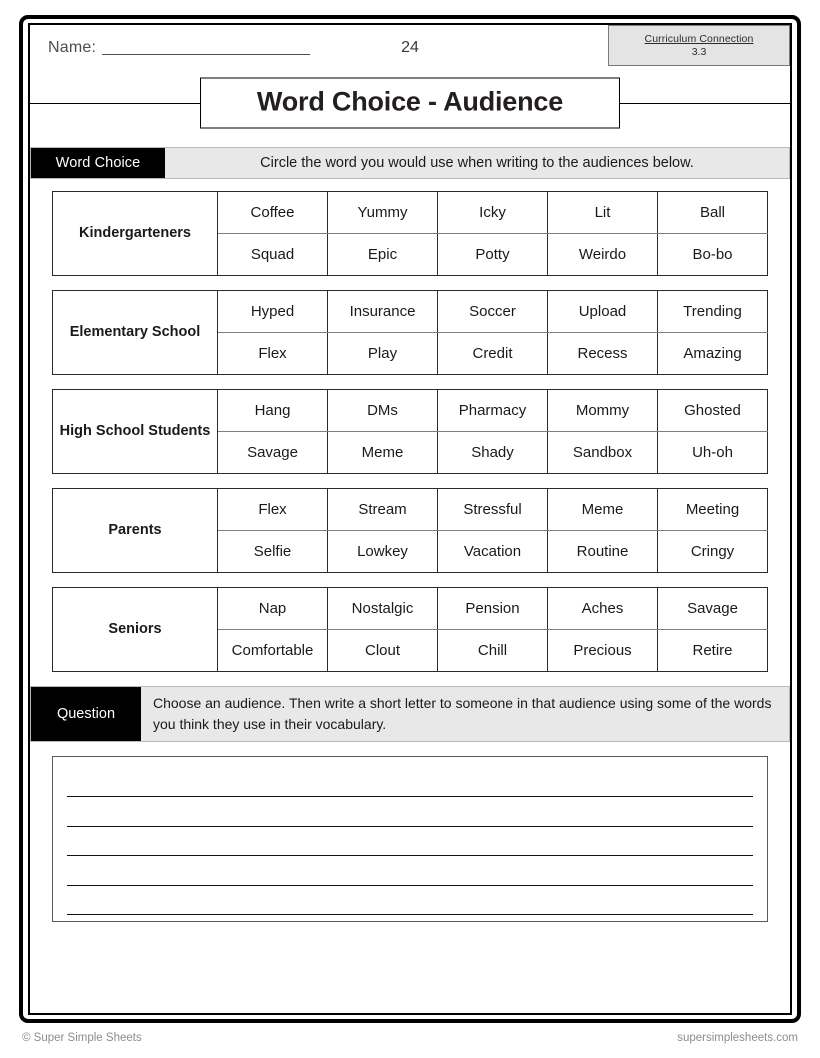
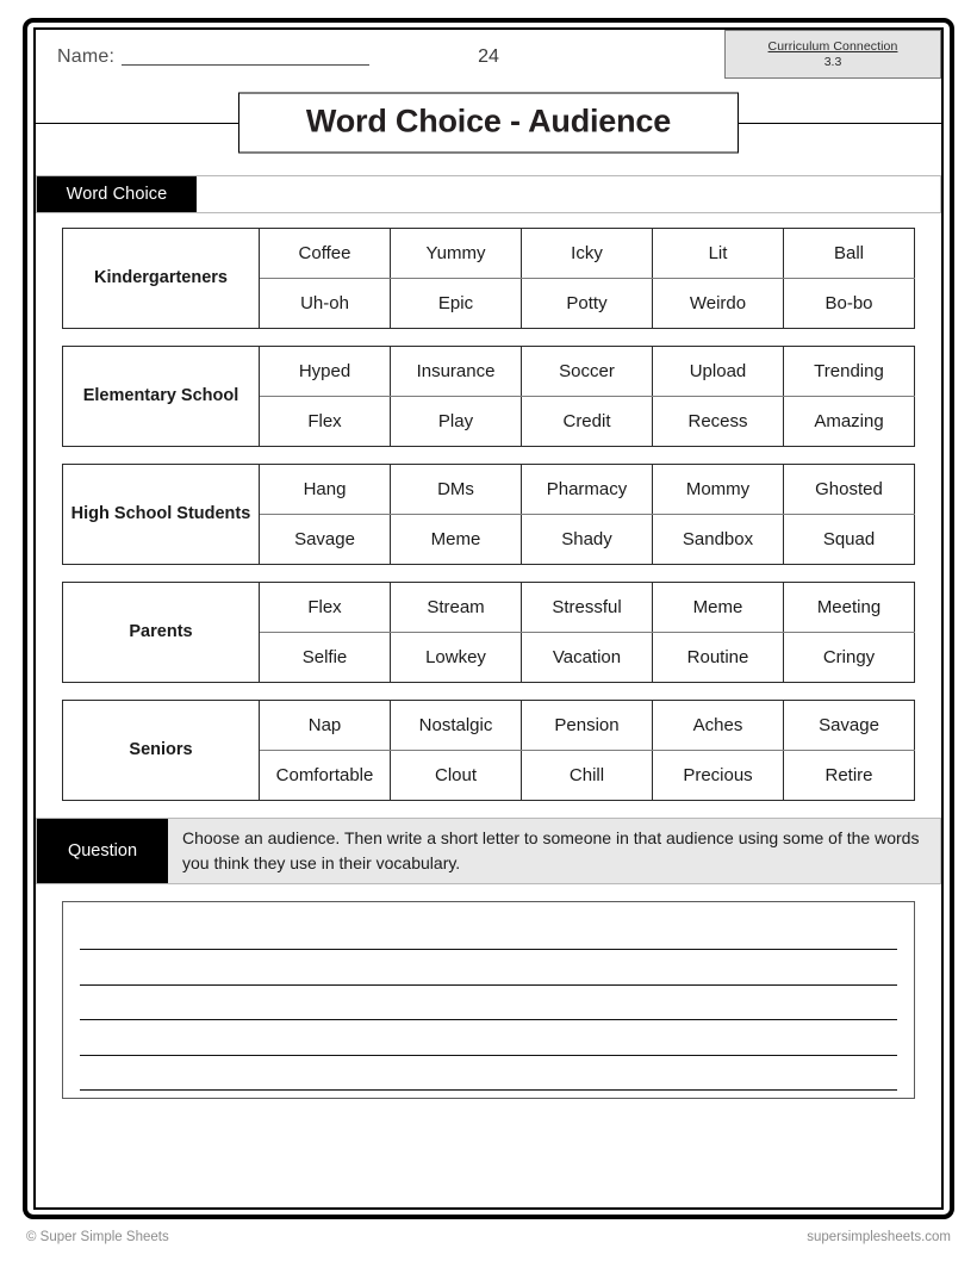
  Name:
  24
  Curriculum Connection
  3.3
  Word Choice - Audience
  Word Choice
- Circle the word you would use when writing to the audiences below.
  Kindergarteners	Coffee	Yummy	Icky	Lit	Ball
- Squad	Epic	Potty	Weirdo	Bo-bo
+ Uh-oh	Epic	Potty	Weirdo	Bo-bo
  Elementary School	Hyped	Insurance	Soccer	Upload	Trending
  Flex	Play	Credit	Recess	Amazing
  High School Students	Hang	DMs	Pharmacy	Mommy	Ghosted
- Savage	Meme	Shady	Sandbox	Uh-oh
+ Savage	Meme	Shady	Sandbox	Squad
  Parents	Flex	Stream	Stressful	Meme	Meeting
  Selfie	Lowkey	Vacation	Routine	Cringy
  Seniors	Nap	Nostalgic	Pension	Aches	Savage
  Comfortable	Clout	Chill	Precious	Retire
  Question
  Choose an audience. Then write a short letter to someone in that audience using some of the words you think they use in their vocabulary.
  © Super Simple Sheets
  supersimplesheets.com
